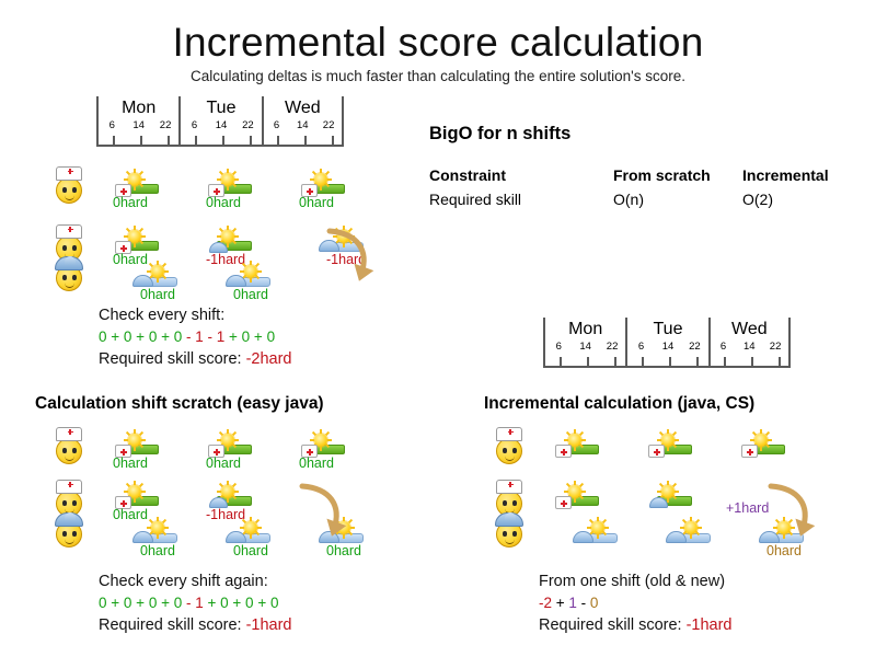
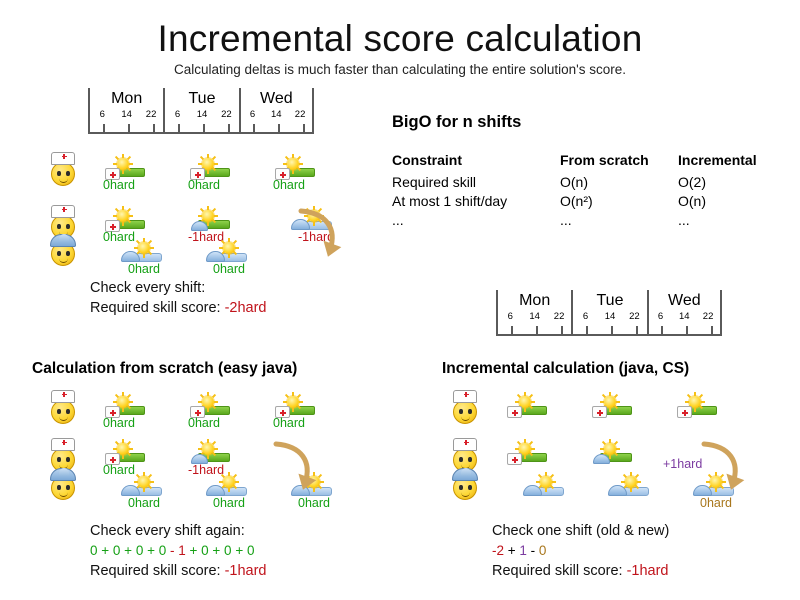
  Incremental score calculation
  Calculating deltas is much faster than calculating the entire solution's score.
  Mon
  6
  14
  22
  Tue
  6
  14
  22
  Wed
  6
  14
  22
  0hard
  0hard
  0hard
  0hard
  -1hard
  -1har
  0hard
  0hard
  Check every shift:
- 0 + 0 + 0 + 0 - 1 - 1 + 0 + 0
  Required skill score: -2hard
  BigO for n shifts
  Constraint	From scratch	Incremental
  Required skill	O(n)	O(2)
+ At most 1 shift/day	O(n²)	O(n)
+ ...	...	...
  Mon
  6
  14
  22
  Tue
  6
  14
  22
  Wed
  6
  14
  22
- Calculation shift scratch (easy java)
+ Calculation from scratch (easy java)
  0hard
  0hard
  0hard
  0hard
  -1hard
  0hard
  0hard
  0hard
  Check every shift again:
  0 + 0 + 0 + 0 - 1 + 0 + 0 + 0
  Required skill score: -1hard
  Incremental calculation (java, CS)
  0hard
  +1hard
- From one shift (old & new)
+ Check one shift (old & new)
  -2 + 1 - 0
  Required skill score: -1hard
